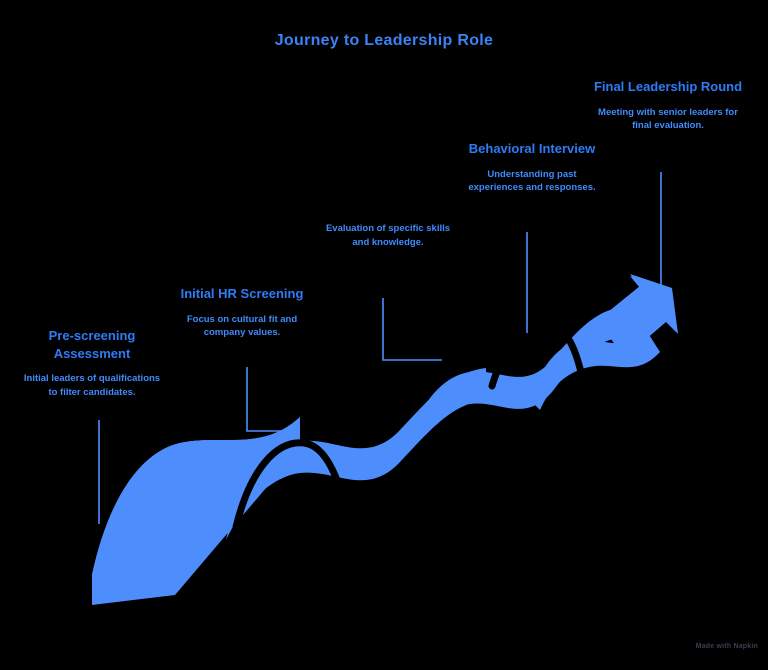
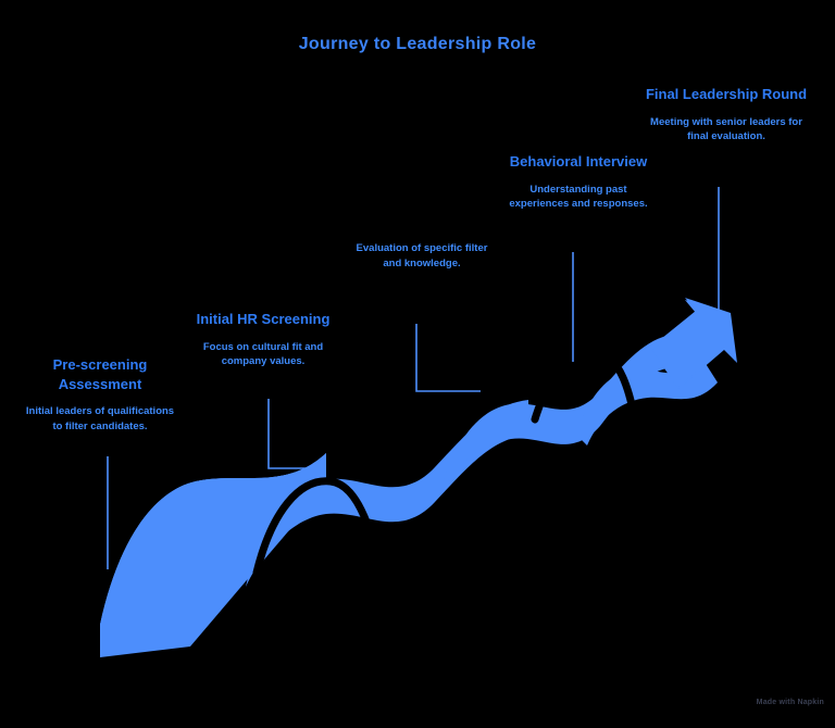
  Journey to Leadership Role
  Pre-screening Assessment
  Initial leaders of qualifications to filter candidates.
  Initial HR Screening
  Focus on cultural fit and company values.
- Evaluation of specific skills and knowledge.
+ Evaluation of specific filter and knowledge.
  Behavioral Interview
  Understanding past experiences and responses.
  Final Leadership Round
  Meeting with senior leaders for final evaluation.
